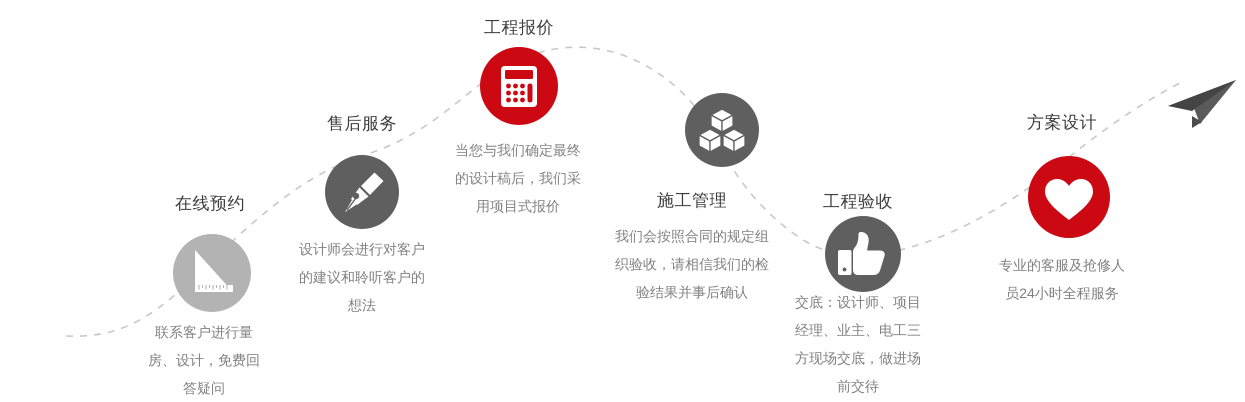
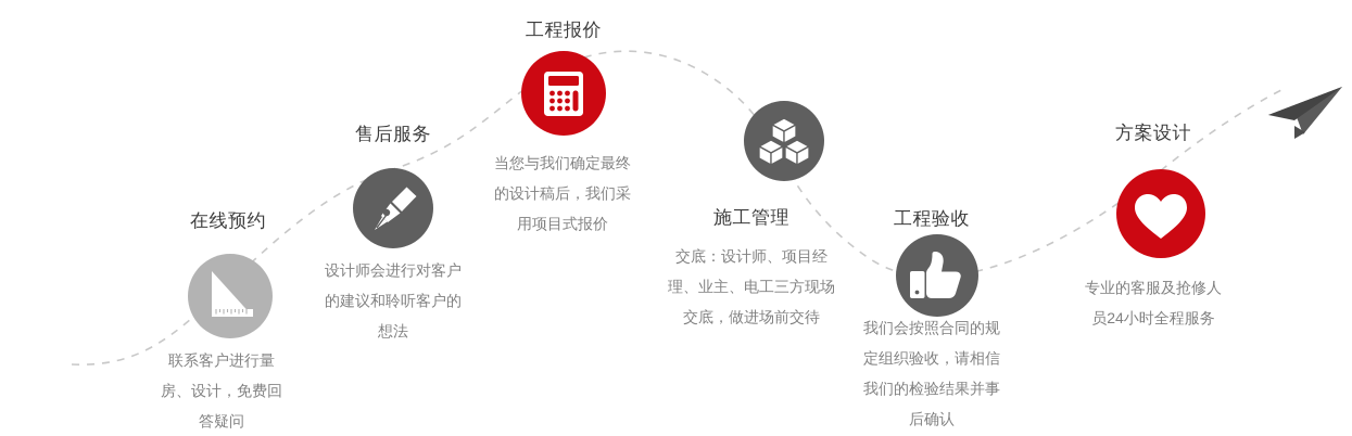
  在线预约
  联系客户进行量房、设计，免费回答疑问
  售后服务
  设计师会进行对客户的建议和聆听客户的想法
  工程报价
  当您与我们确定最终的设计稿后，我们采用项目式报价
  施工管理
- 我们会按照合同的规定组织验收，请相信我们的检验结果并事后确认
+ 交底：设计师、项目经理、业主、电工三方现场交底，做进场前交待
  工程验收
- 交底：设计师、项目经理、业主、电工三方现场交底，做进场前交待
+ 我们会按照合同的规定组织验收，请相信我们的检验结果并事后确认
  方案设计
  专业的客服及抢修人员24小时全程服务
